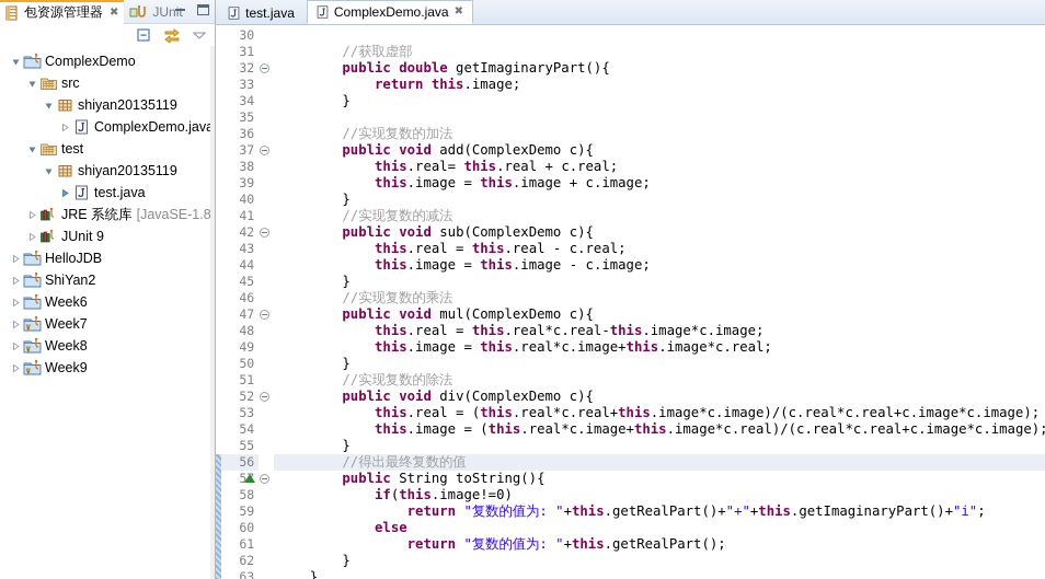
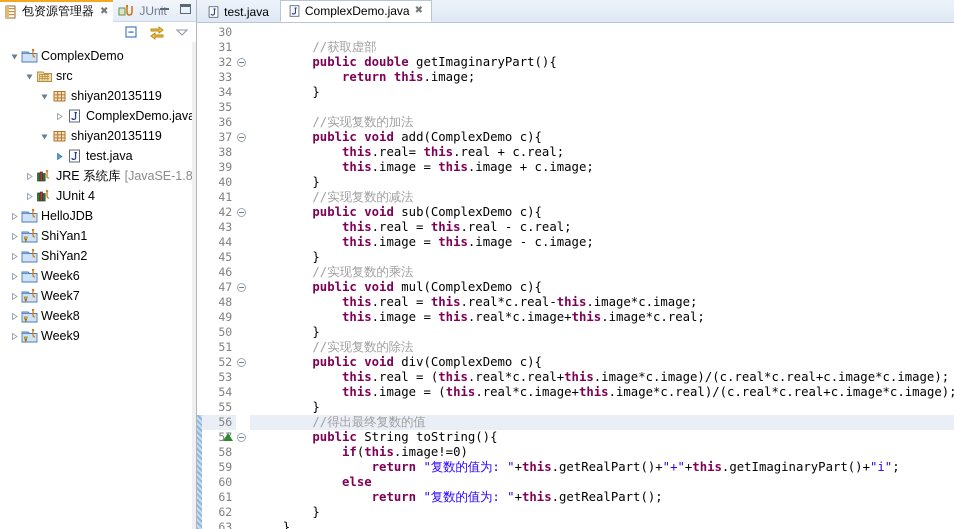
  包资源管理器
  ✖
  JUnit
  ComplexDemo
  src
  shiyan20135119
  ComplexDemo.jav
- test
  shiyan20135119
  test.java
  JRE 系统库
  [JavaSE-1.8
- JUnit 9
+ JUnit 4
  HelloJDB
+ ShiYan1
  ShiYan2
  Week6
  Week7
  Week8
  Week9
  test.java
  ComplexDemo.java
  ✖
  30
  31
  32
  33
  34
  35
  36
  37
  38
  39
  40
  41
  42
  43
  44
  45
  46
  47
  48
  49
  50
  51
  52
  53
  54
  55
  56
  57
  58
  59
  60
  61
  62
  63
  //获取虚部
  public double getImaginaryPart(){
  return this.image;
  }
  //实现复数的加法
  public void add(ComplexDemo c){
  this.real= this.real + c.real;
  this.image = this.image + c.image;
  }
  //实现复数的减法
  public void sub(ComplexDemo c){
  this.real = this.real - c.real;
  this.image = this.image - c.image;
  }
  //实现复数的乘法
  public void mul(ComplexDemo c){
  this.real = this.real*c.real-this.image*c.image;
  this.image = this.real*c.image+this.image*c.real;
  }
  //实现复数的除法
  public void div(ComplexDemo c){
  this.real = (this.real*c.real+this.image*c.image)/(c.real*c.real+c.image*c.image);
  this.image = (this.real*c.image+this.image*c.real)/(c.real*c.real+c.image*c.image);
  }
  //得出最终复数的值
  public String toString(){
  if(this.image!=0)
  return "复数的值为: "+this.getRealPart()+"+"+this.getImaginaryPart()+"i";
  else
  return "复数的值为: "+this.getRealPart();
  }
  }
